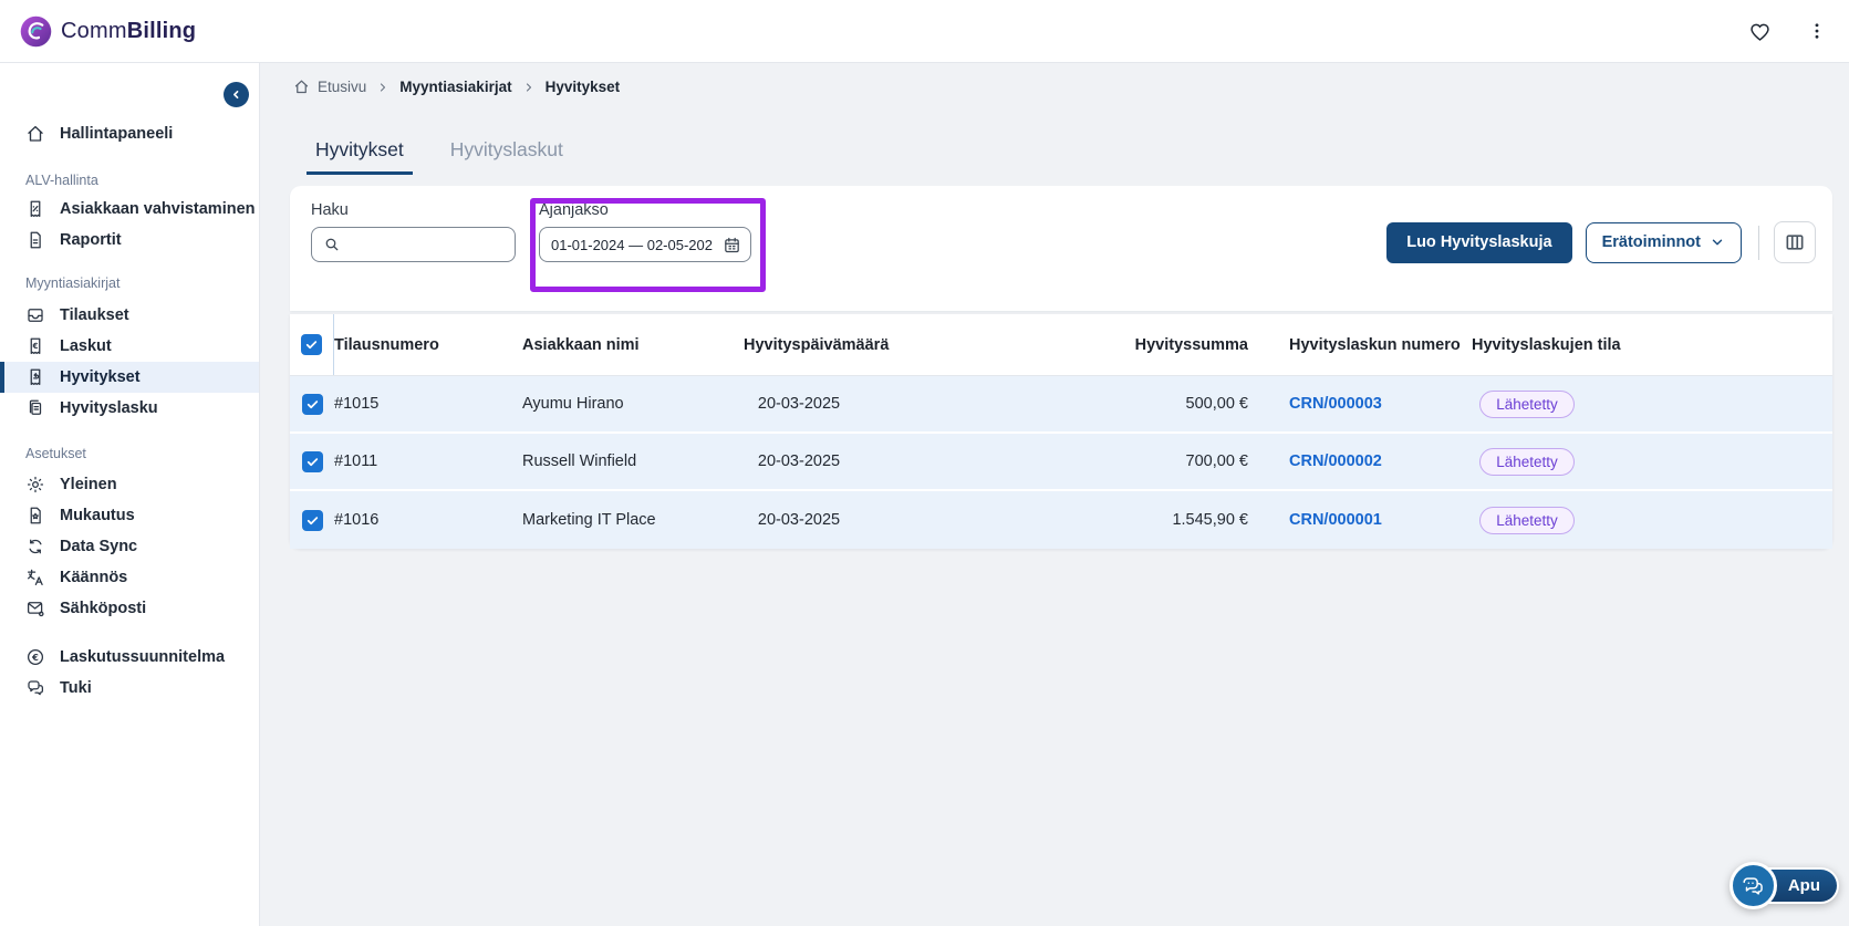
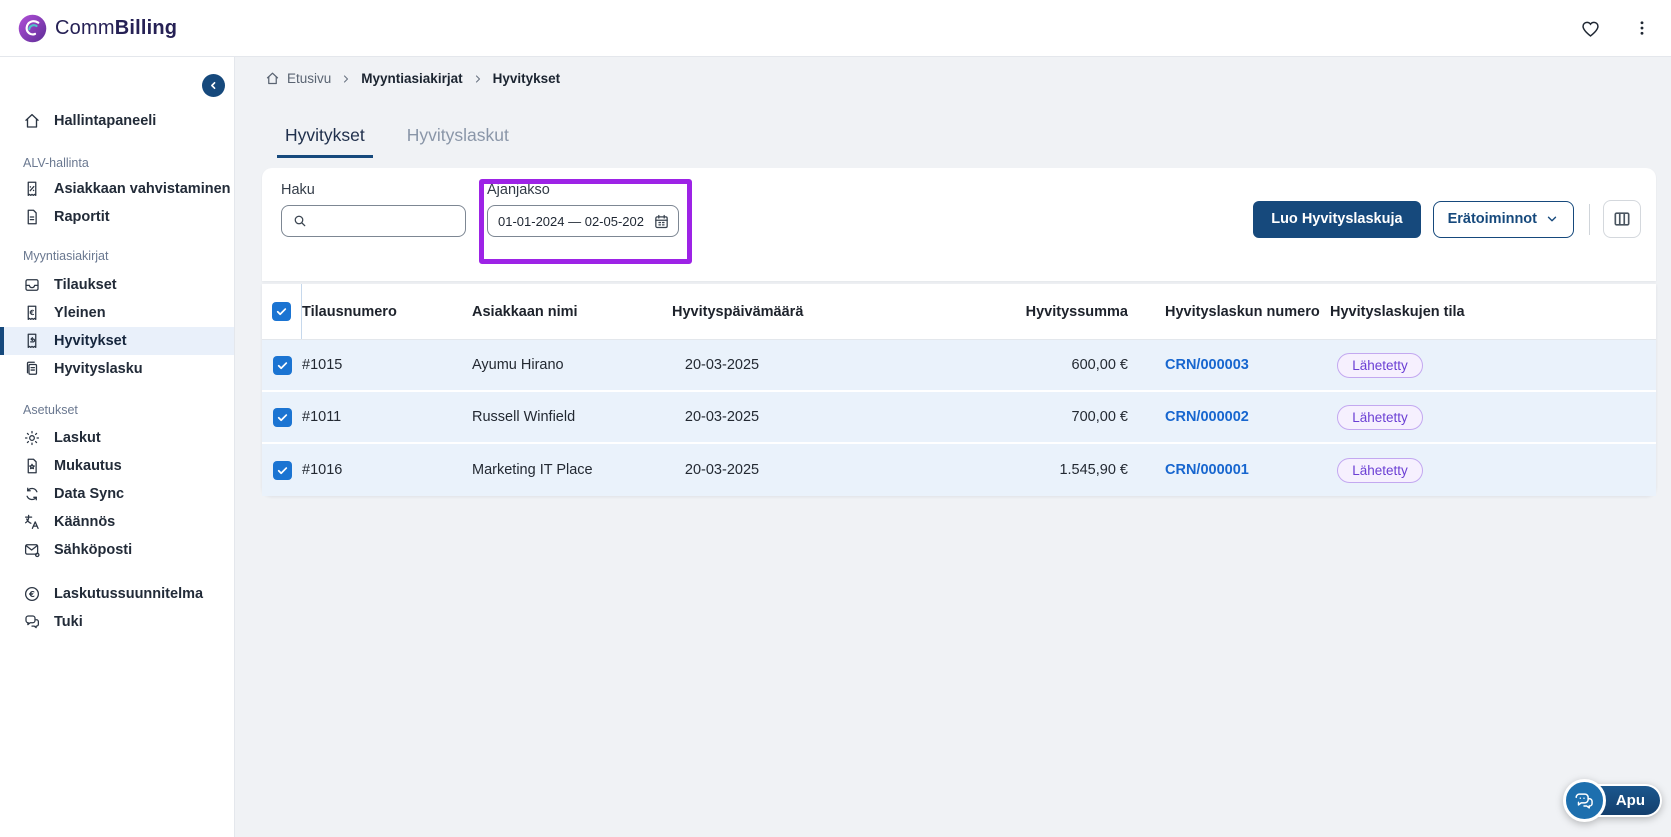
  CommBilling
  Hallintapaneeli
  ALV-hallinta
  Asiakkaan vahvistaminen
  Raportit
  Myyntiasiakirjat
  Tilaukset
  €
- Laskut
+ Yleinen
  Hyvitykset
  Hyvityslasku
  Asetukset
- Yleinen
+ Laskut
  Mukautus
  Data Sync
  Käännös
  Sähköposti
  €
  Laskutussuunnitelma
  Tuki
  Etusivu
  Myyntiasiakirjat
  Hyvitykset
  Hyvitykset
  Hyvityslaskut
  Haku
  Ajanjakso
  01-01-2024 — 02-05-202
  Luo Hyvityslaskuja
  Erätoiminnot
  Tilausnumero
  Asiakkaan nimi
  Hyvityspäiväm
  Hyvityssumma
  Hyvityslaskun numero
  Hyvityslaskujen tila
  #1015
  Ayumu Hirano
  20-03-2025
- 500,00 €
+ 600,00 €
  CRN/000003
  Lähetetty
  #1011
  Russell Winfield
  20-03-2025
  700,00 €
  CRN/000002
  Lähetetty
  #1016
  Marketing IT Place
  20-03-2025
  1.545,90 €
  CRN/000001
  Lähetetty
  Apu
